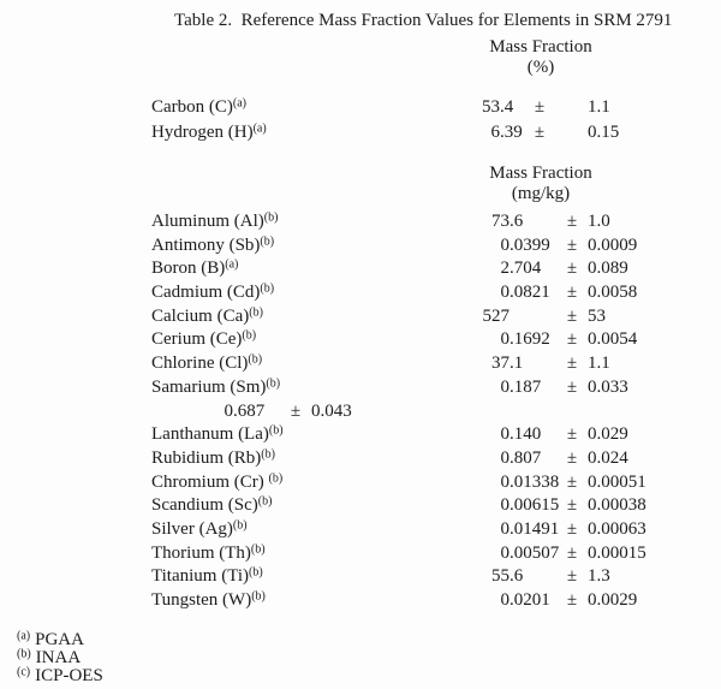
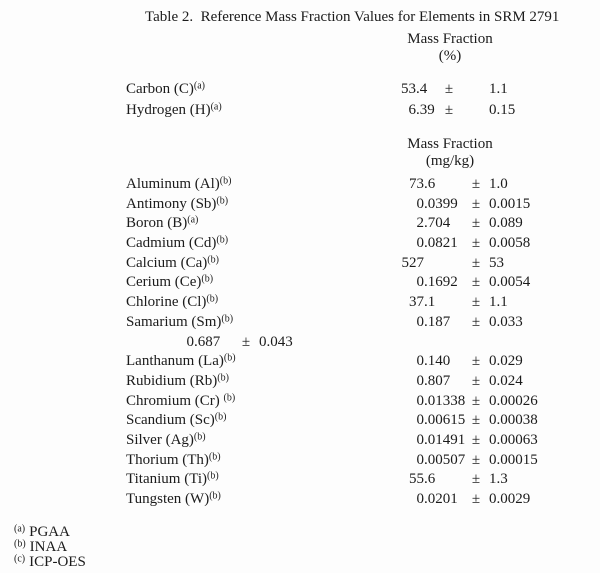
  Table 2. Reference Mass Fraction Values for Elements in SRM 2791
  Mass Fraction
  (%)
  Carbon (C)(a)
  53
  .4
  ±
  1.1
  Hydrogen (H)(a)
  6
  .39
  ±
  0.15
  Mass Fraction
  (mg/kg)
  Aluminum (Al)(b)
  73
  .6
  ±
  1.0
  Antimony (Sb)(b)
  0
  .0399
  ±
- 0.0009
+ 0.0015
  Boron (B)(a)
  2
  .704
  ±
  0.089
  Cadmium (Cd)(b)
  0
  .0821
  ±
  0.0058
  Calcium (Ca)(b)
  527
  ±
  53
  Cerium (Ce)(b)
  0
  .1692
  ±
  0.0054
  Chlorine (Cl)(b)
  37
  .1
  ±
  1.1
  Samarium (Sm)(b)
  0
  .187
  ±
  0.033
  0
  .687
  ±
  0.043
  Lanthanum (La)(b)
  0
  .140
  ±
  0.029
  Rubidium (Rb)(b)
  0
  .807
  ±
  0.024
  Chromium (Cr) (b)
  0
  .01338
  ±
- 0.00051
+ 0.00026
  Scandium (Sc)(b)
  0
  .00615
  ±
  0.00038
  Silver (Ag)(b)
  0
  .01491
  ±
  0.00063
  Thorium (Th)(b)
  0
  .00507
  ±
  0.00015
  Titanium (Ti)(b)
  55
  .6
  ±
  1.3
  Tungsten (W)(b)
  0
  .0201
  ±
  0.0029
  (a) PGAA
  (b) INAA
  (c) ICP-OES
